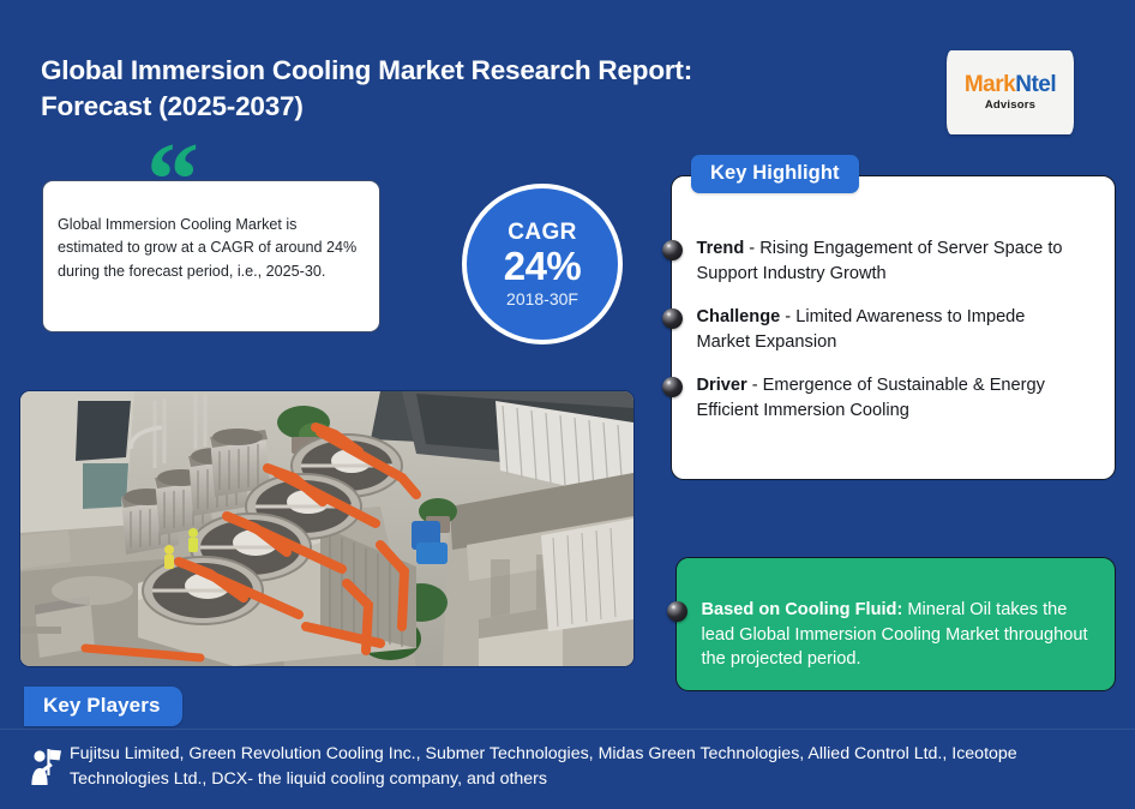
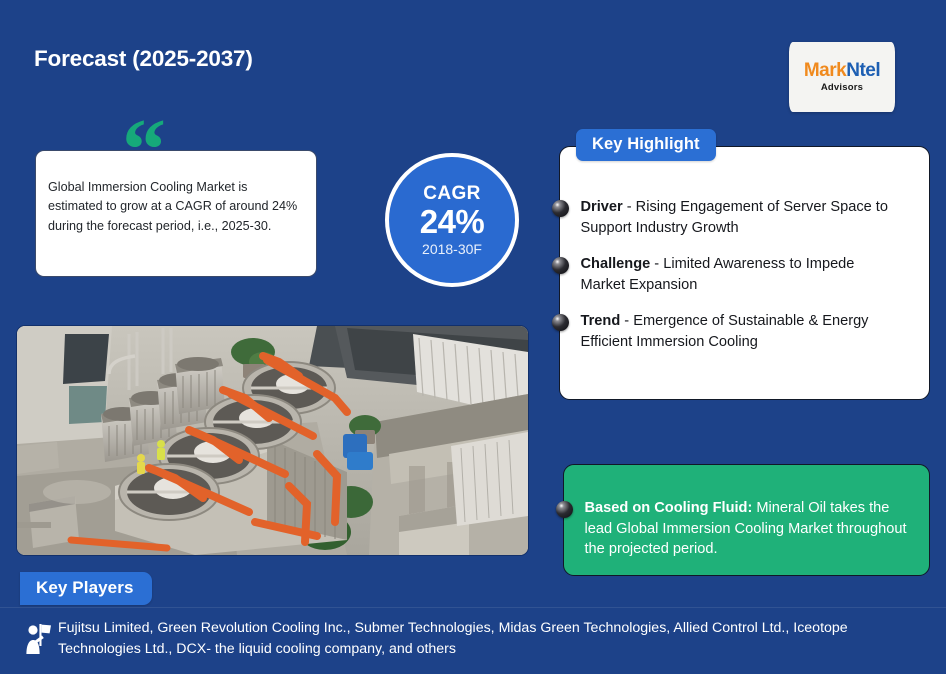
- Global Immersion Cooling Market Research Report:
  Forecast (2025-2037)
  MarkNtel
  Advisors
  “
  Global Immersion Cooling Market is estimated to grow at a CAGR of around 24% during the forecast period, i.e., 2025-30.
  CAGR
  24%
  2018-30F
  Key Highlight
- Trend - Rising Engagement of Server Space to Support Industry Growth
+ Driver - Rising Engagement of Server Space to Support Industry Growth
  Challenge - Limited Awareness to Impede Market Expansion
- Driver - Emergence of Sustainable & Energy Efficient Immersion Cooling
+ Trend - Emergence of Sustainable & Energy Efficient Immersion Cooling
  Based on Cooling Fluid: Mineral Oil takes the lead Global Immersion Cooling Market throughout the projected period.
  Key Players
  Fujitsu Limited, Green Revolution Cooling Inc., Submer Technologies, Midas Green Technologies, Allied Control Ltd., Iceotope Technologies Ltd., DCX- the liquid cooling company, and others
